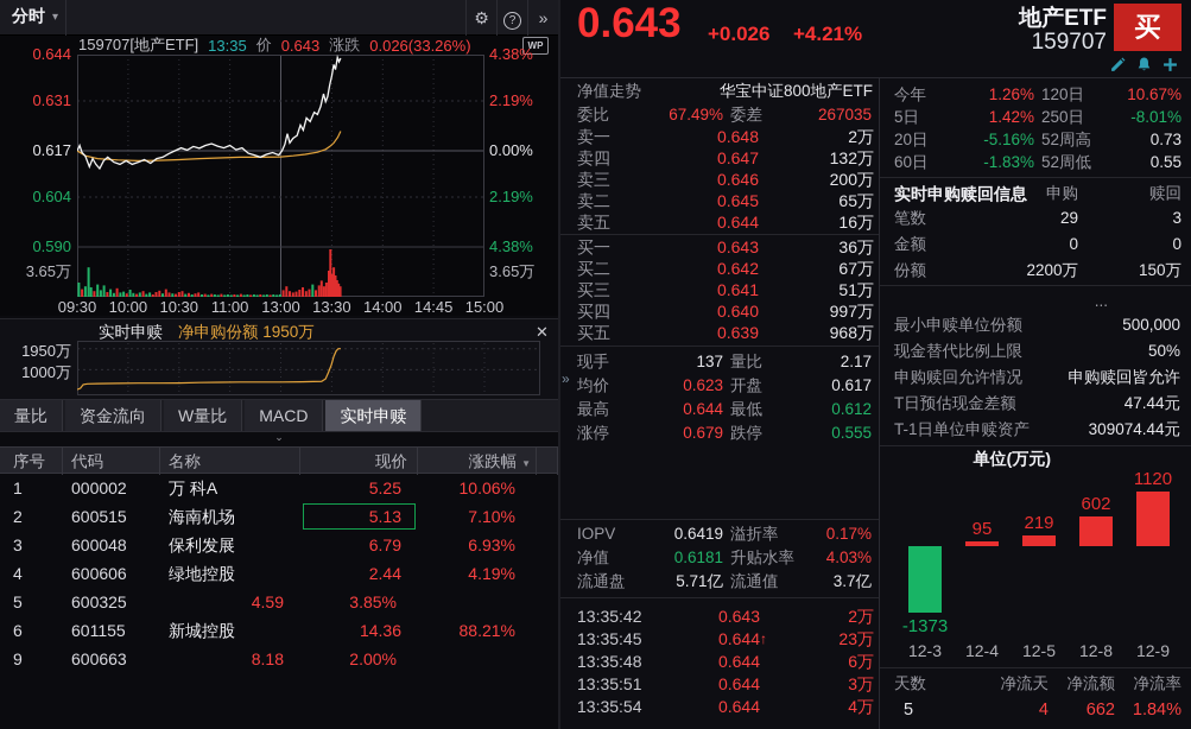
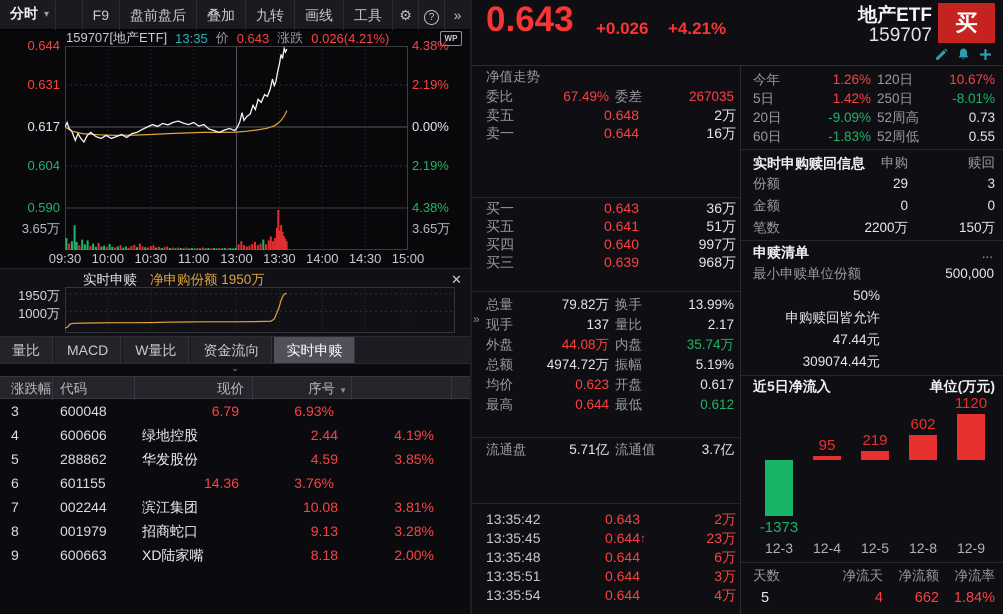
  分时
  ▾
+ F9
+ 盘前盘后
+ 叠加
+ 九转
+ 画线
+ 工具
  ⚙
  ?
  »
  159707[地产ETF]
  13:35
  价
  0.643
  涨跌
- 0.026(33.26%)
+ 0.026(4.21%)
  WP
  0.644
  0.631
  0.617
  0.604
  0.590
  4.38%
  2.19%
  0.00%
  2.19%
  4.38%
  3.65万
  3.65万
  09:30
  10:00
  10:30
  11:00
  13:00
  13:30
  14:00
- 14:45
+ 14:30
  15:00
  实时申赎
  净申购份额 1950万
  ✕
  1950万
  1000万
  量比
- 资金流向
+ MACD
  W量比
- MACD
+ 资金流向
  实时申赎
  ⌄
- 序号
+ 涨跌幅
  代码
- 名称
  现价
- 涨跌幅 ▼
+ 序号 ▼
- 1
- 000002
- 万 科A
- 5.25
- 10.06%
- 2
- 600515
- 海南机场
- 5.13
- 7.10%
  3
  600048
- 保利发展
  6.79
  6.93%
  4
  600606
  绿地控股
  2.44
  4.19%
  5
- 600325
+ 288862
+ 华发股份
  4.59
  3.85%
  6
  601155
- 新城控股
  14.36
- 88.21%
+ 3.76%
+ 7
+ 002244
+ 滨江集团
+ 10.08
+ 3.81%
+ 8
+ 001979
+ 招商蛇口
+ 9.13
+ 3.28%
  9
  600663
+ XD陆家嘴
  8.18
  2.00%
  0.643
  +0.026
  +4.21%
  地产ETF
  159707
  买
  净值走势
- 华宝中证800地产ETF
  委比
  67.49%
  委差
  267035
- 卖一
+ 卖五
  0.648
  2万
- 卖四
- 0.647
- 132万
- 卖三
- 0.646
- 200万
- 卖二
- 0.645
- 65万
- 卖五
+ 卖一
  0.644
  16万
  买一
  0.643
  36万
- 买二
- 0.642
- 67万
- 买三
+ 买五
  0.641
  51万
  买四
  0.640
  997万
- 买五
+ 买三
  0.639
  968万
  »
+ 总量
+ 79.82万
+ 换手
+ 13.99%
  现手
  137
  量比
  2.17
+ 外盘
+ 44.08万
+ 内盘
+ 35.74万
+ 总额
+ 4974.72万
+ 振幅
+ 5.19%
  均价
  0.623
  开盘
  0.617
  最高
  0.644
  最低
  0.612
- 涨停
- 0.679
- 跌停
- 0.555
- IOPV
- 0.6419
- 溢折率
- 0.17%
- 净值
- 0.6181
- 升贴水率
- 4.03%
  流通盘
  5.71亿
  流通值
  3.7亿
  13:35:42
  0.643
  2万
  13:35:45
  0.644
  ↑
  23万
  13:35:48
  0.644
  6万
  13:35:51
  0.644
  3万
  13:35:54
  0.644
  4万
  今年
  1.26%
  120日
  10.67%
  5日
  1.42%
  250日
  -8.01%
  20日
- -5.16%
+ -9.09%
  52周高
  0.73
  60日
  -1.83%
  52周低
  0.55
  实时申购赎回信息
  申购
  赎回
- 笔数
+ 份额
  29
  3
  金额
  0
  0
- 份额
+ 笔数
  2200万
  150万
+ 申赎清单
  ...
  最小申赎单位份额
  500,000
- 现金替代比例上限
  50%
- 申购赎回允许情况
  申购赎回皆允许
- T日预估现金差额
  47.44元
- T-1日单位申赎资产
  309074.44元
+ 近5日净流入
  单位(万元)
  -1373
  12-3
  95
  12-4
  219
  12-5
  602
  12-8
  1120
  12-9
  天数
  净流天
  净流额
  净流率
  5
  4
  662
  1.84%
